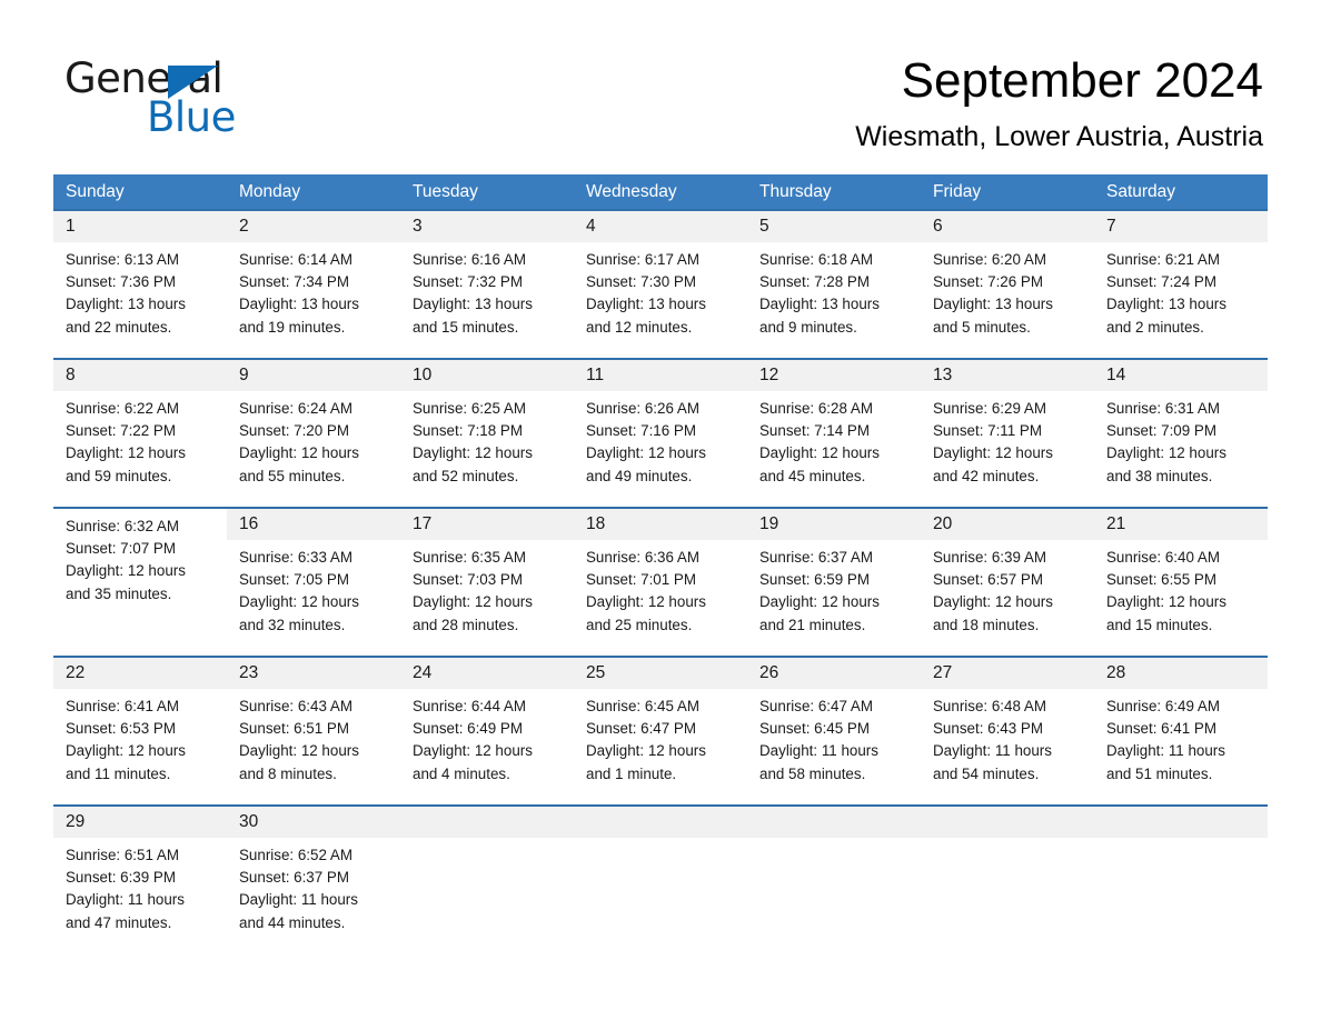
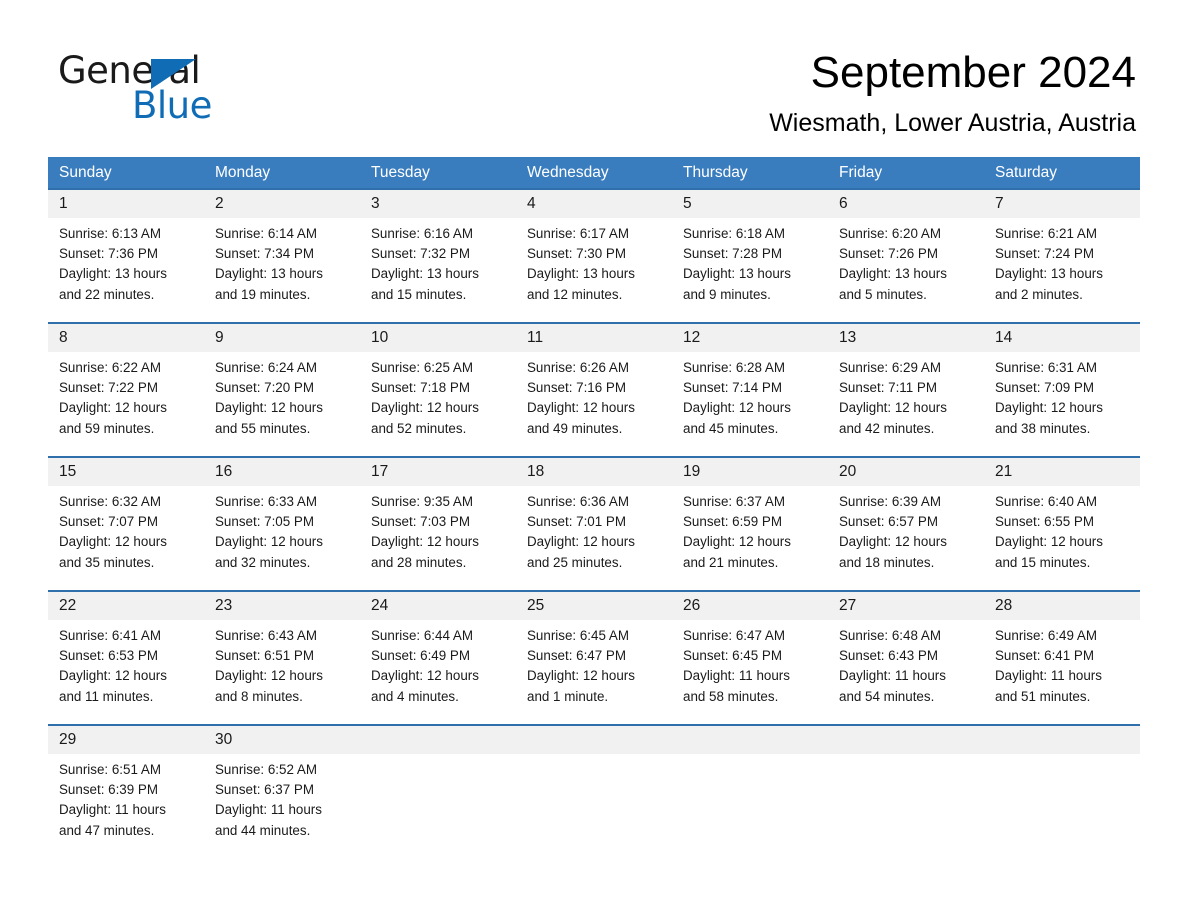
  General
  Blue
  September 2024
  Wiesmath, Lower Austria, Austria
  Sunday
  Monday
  Tuesday
  Wednesday
  Thursday
  Friday
  Saturday
  1
  Sunrise: 6:13 AM
  Sunset: 7:36 PM
  Daylight: 13 hours
  and 22 minutes.
  2
  Sunrise: 6:14 AM
  Sunset: 7:34 PM
  Daylight: 13 hours
  and 19 minutes.
  3
  Sunrise: 6:16 AM
  Sunset: 7:32 PM
  Daylight: 13 hours
  and 15 minutes.
  4
  Sunrise: 6:17 AM
  Sunset: 7:30 PM
  Daylight: 13 hours
  and 12 minutes.
  5
  Sunrise: 6:18 AM
  Sunset: 7:28 PM
  Daylight: 13 hours
  and 9 minutes.
  6
  Sunrise: 6:20 AM
  Sunset: 7:26 PM
  Daylight: 13 hours
  and 5 minutes.
  7
  Sunrise: 6:21 AM
  Sunset: 7:24 PM
  Daylight: 13 hours
  and 2 minutes.
  8
  Sunrise: 6:22 AM
  Sunset: 7:22 PM
  Daylight: 12 hours
  and 59 minutes.
  9
  Sunrise: 6:24 AM
  Sunset: 7:20 PM
  Daylight: 12 hours
  and 55 minutes.
  10
  Sunrise: 6:25 AM
  Sunset: 7:18 PM
  Daylight: 12 hours
  and 52 minutes.
  11
  Sunrise: 6:26 AM
  Sunset: 7:16 PM
  Daylight: 12 hours
  and 49 minutes.
  12
  Sunrise: 6:28 AM
  Sunset: 7:14 PM
  Daylight: 12 hours
  and 45 minutes.
  13
  Sunrise: 6:29 AM
  Sunset: 7:11 PM
  Daylight: 12 hours
  and 42 minutes.
  14
  Sunrise: 6:31 AM
  Sunset: 7:09 PM
  Daylight: 12 hours
  and 38 minutes.
+ 15
  Sunrise: 6:32 AM
  Sunset: 7:07 PM
  Daylight: 12 hours
  and 35 minutes.
  16
  Sunrise: 6:33 AM
  Sunset: 7:05 PM
  Daylight: 12 hours
  and 32 minutes.
  17
- Sunrise: 6:35 AM
+ Sunrise: 9:35 AM
  Sunset: 7:03 PM
  Daylight: 12 hours
  and 28 minutes.
  18
  Sunrise: 6:36 AM
  Sunset: 7:01 PM
  Daylight: 12 hours
  and 25 minutes.
  19
  Sunrise: 6:37 AM
  Sunset: 6:59 PM
  Daylight: 12 hours
  and 21 minutes.
  20
  Sunrise: 6:39 AM
  Sunset: 6:57 PM
  Daylight: 12 hours
  and 18 minutes.
  21
  Sunrise: 6:40 AM
  Sunset: 6:55 PM
  Daylight: 12 hours
  and 15 minutes.
  22
  Sunrise: 6:41 AM
  Sunset: 6:53 PM
  Daylight: 12 hours
  and 11 minutes.
  23
  Sunrise: 6:43 AM
  Sunset: 6:51 PM
  Daylight: 12 hours
  and 8 minutes.
  24
  Sunrise: 6:44 AM
  Sunset: 6:49 PM
  Daylight: 12 hours
  and 4 minutes.
  25
  Sunrise: 6:45 AM
  Sunset: 6:47 PM
  Daylight: 12 hours
  and 1 minute.
  26
  Sunrise: 6:47 AM
  Sunset: 6:45 PM
  Daylight: 11 hours
  and 58 minutes.
  27
  Sunrise: 6:48 AM
  Sunset: 6:43 PM
  Daylight: 11 hours
  and 54 minutes.
  28
  Sunrise: 6:49 AM
  Sunset: 6:41 PM
  Daylight: 11 hours
  and 51 minutes.
  29
  Sunrise: 6:51 AM
  Sunset: 6:39 PM
  Daylight: 11 hours
  and 47 minutes.
  30
  Sunrise: 6:52 AM
  Sunset: 6:37 PM
  Daylight: 11 hours
  and 44 minutes.
